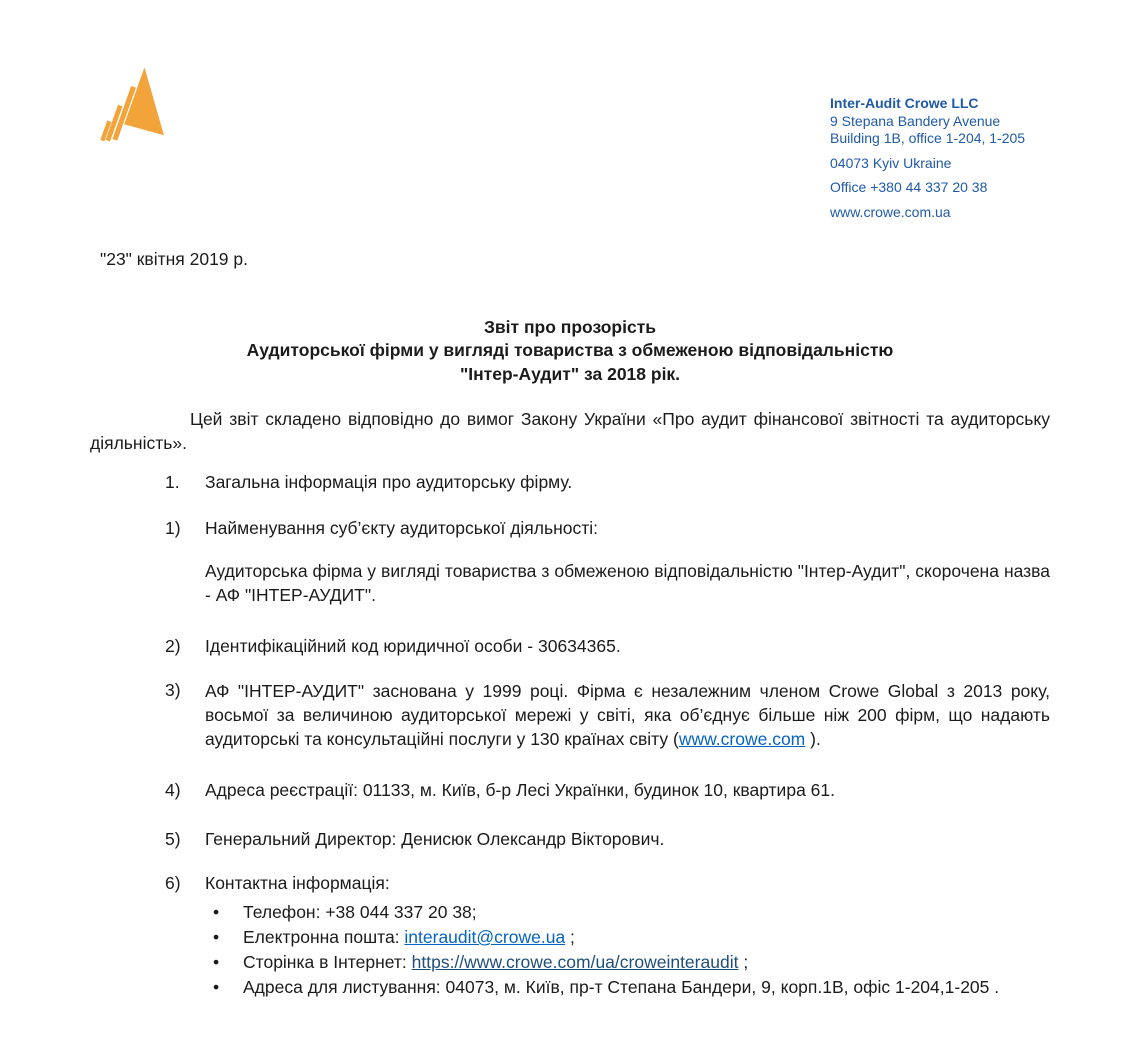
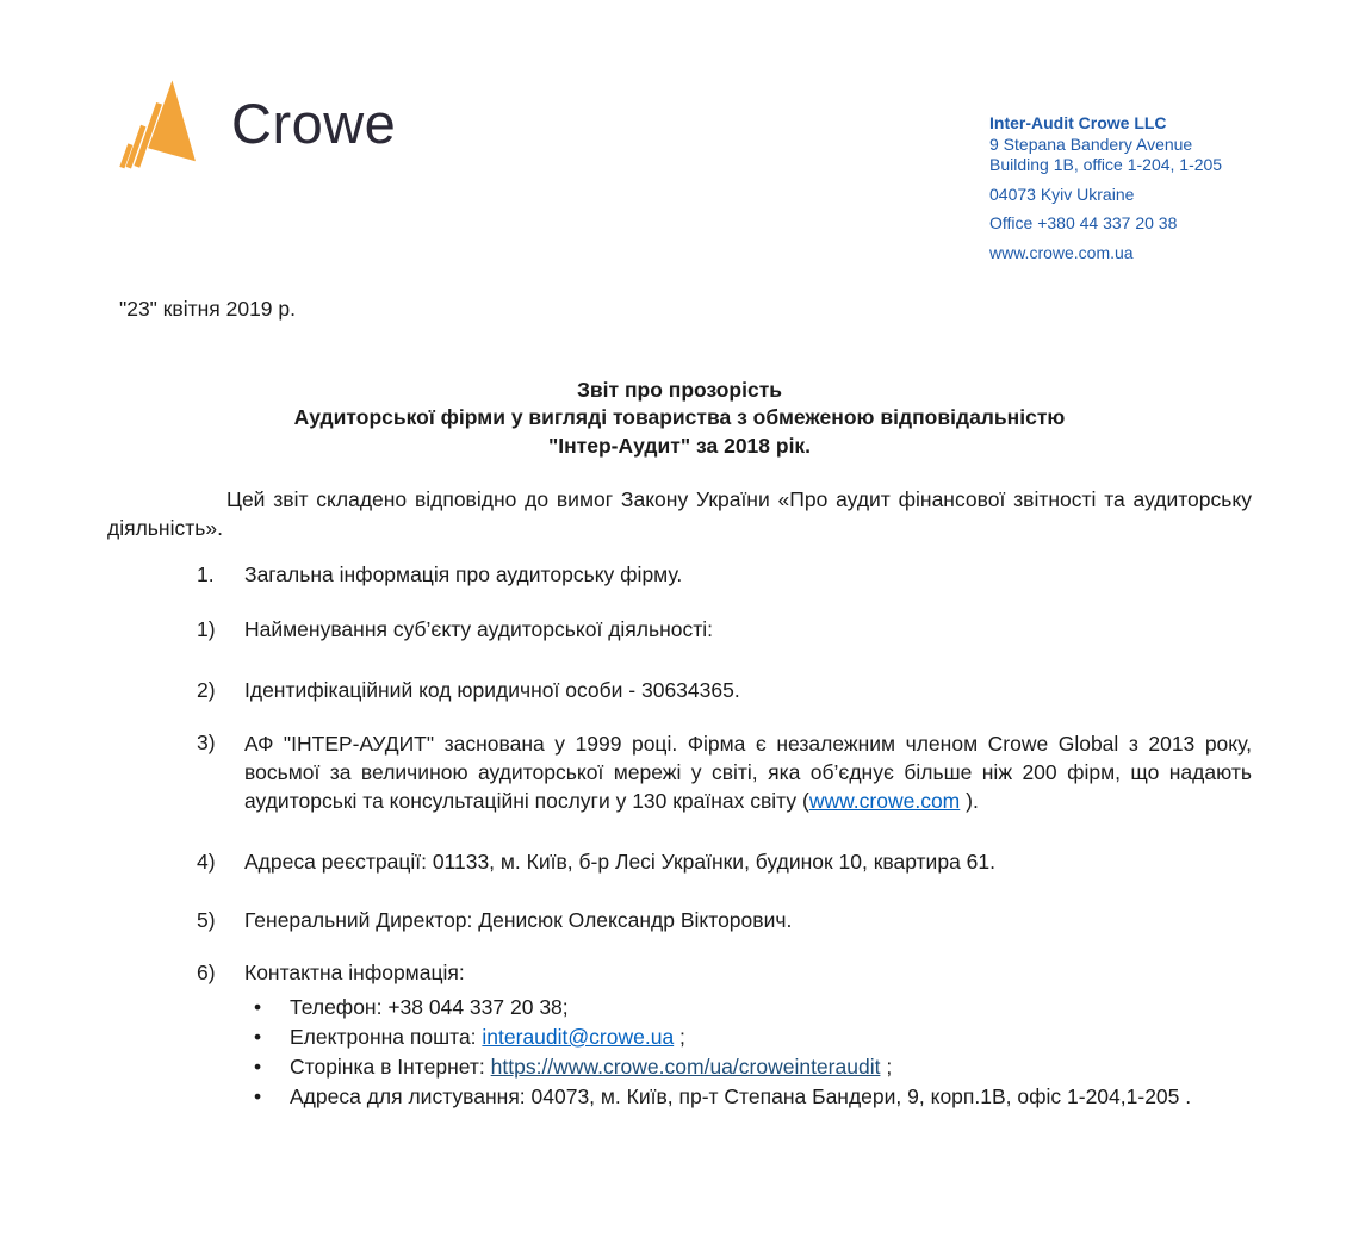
+ Crowe
  Inter-Audit Crowe LLC
  9 Stepana Bandery Avenue
  Building 1B, office 1-204, 1-205
  04073 Kyiv Ukraine
  Office +380 44 337 20 38
  www.crowe.com.ua
  "23" квітня 2019 р.
  Звіт про прозорість
  Аудиторської фірми у вигляді товариства з обмеженою відповідальністю
  "Інтер-Аудит" за 2018 рік.
  Цей звіт складено відповідно до вимог Закону України «Про аудит фінансової звітності та аудиторську діяльність».
  1.
  Загальна інформація про аудиторську фірму.
  1)
  Найменування суб’єкту аудиторської діяльності:
- Аудиторська фірма у вигляді товариства з обмеженою відповідальністю "Інтер-Аудит", скорочена назва - АФ "ІНТЕР-АУДИТ".
  2)
  Ідентифікаційний код юридичної особи - 30634365.
  3)
  АФ "ІНТЕР-АУДИТ" заснована у 1999 році. Фірма є незалежним членом Crowe Global з 2013 року, восьмої за величиною аудиторської мережі у світі, яка об’єднує більше ніж 200 фірм, що надають аудиторські та консультаційні послуги у 130 країнах світу (www.crowe.com ).
  4)
  Адреса реєстрації: 01133, м. Київ, б-р Лесі Українки, будинок 10, квартира 61.
  5)
  Генеральний Директор: Денисюк Олександр Вікторович.
  6)
  Контактна інформація:
  •
  Телефон: +38 044 337 20 38;
  •
  Електронна пошта: interaudit@crowe.ua ;
  •
  Сторінка в Інтернет: https://www.crowe.com/ua/croweinteraudit ;
  •
  Адреса для листування: 04073, м. Київ, пр-т Степана Бандери, 9, корп.1В, офіс 1-204,1-205 .
